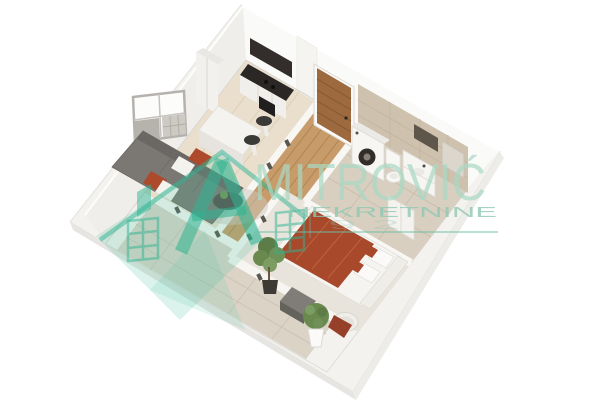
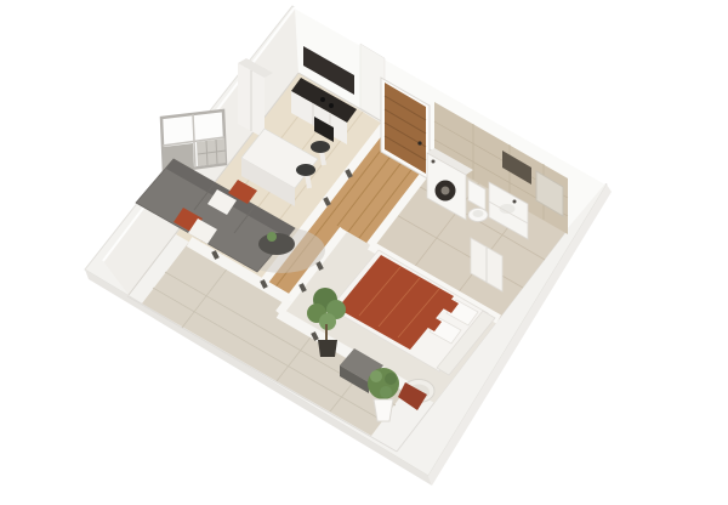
- MITROVIĆ
- NEKRETNINE
- 9 2
